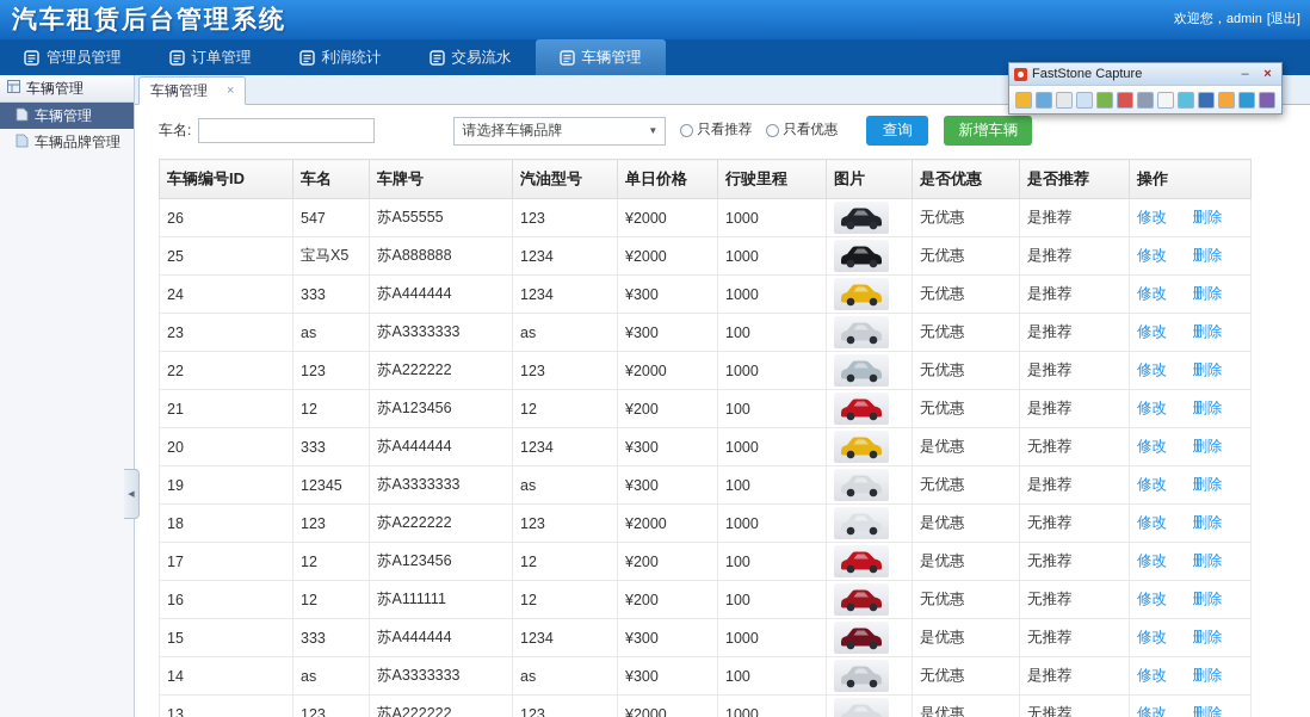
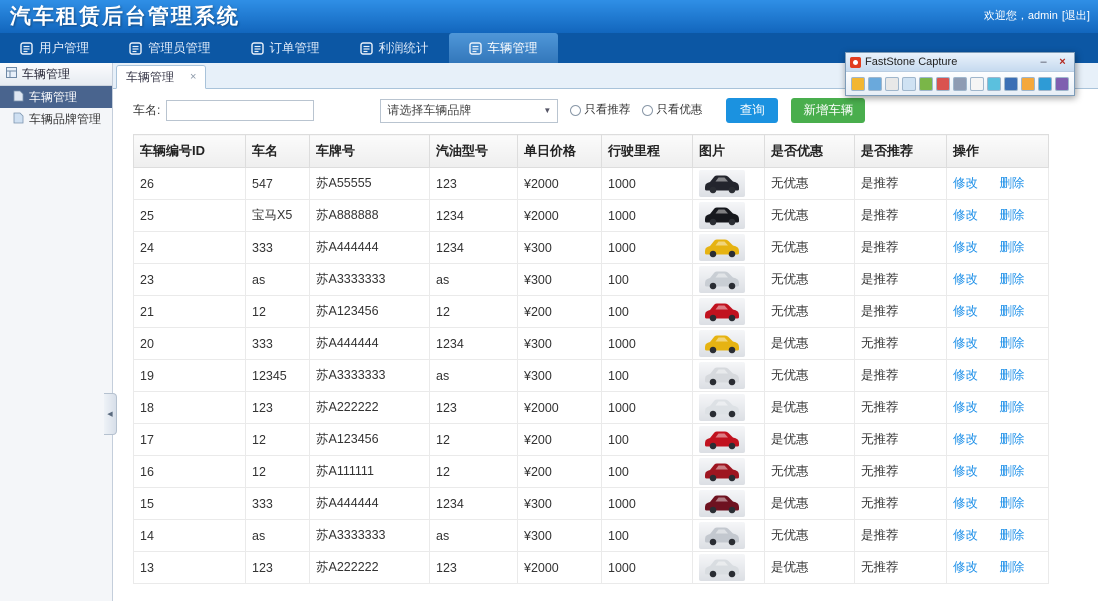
  汽车租赁后台管理系统
  欢迎您，admin
  [退出]
+ 用户管理
  管理员管理
  订单管理
  利润统计
- 交易流水
  车辆管理
  车辆管理
  车辆管理
  车辆品牌管理
  车辆管理
  ×
  车名:
  请选择车辆品牌
  ▼
  只看推荐
  只看优惠
  查询
  新增车辆
  车辆编号ID	车名	车牌号	汽油型号	单日价格	行驶里程	图片	是否优惠	是否推荐	操作
  26	547	苏A55555	123	¥2000	1000		无优惠	是推荐	修改 删除
  25	宝马X5	苏A888888	1234	¥2000	1000		无优惠	是推荐	修改 删除
  24	333	苏A444444	1234	¥300	1000		无优惠	是推荐	修改 删除
  23	as	苏A3333333	as	¥300	100		无优惠	是推荐	修改 删除
- 22	123	苏A222222	123	¥2000	1000		无优惠	是推荐	修改 删除
  21	12	苏A123456	12	¥200	100		无优惠	是推荐	修改 删除
  20	333	苏A444444	1234	¥300	1000		是优惠	无推荐	修改 删除
  19	12345	苏A3333333	as	¥300	100		无优惠	是推荐	修改 删除
  18	123	苏A222222	123	¥2000	1000		是优惠	无推荐	修改 删除
  17	12	苏A123456	12	¥200	100		是优惠	无推荐	修改 删除
  16	12	苏A111111	12	¥200	100		无优惠	无推荐	修改 删除
  15	333	苏A444444	1234	¥300	1000		是优惠	无推荐	修改 删除
  14	as	苏A3333333	as	¥300	100		无优惠	是推荐	修改 删除
  13	123	苏A222222	123	¥2000	1000		是优惠	无推荐	修改 删除
  FastStone Capture
  –
  ×
